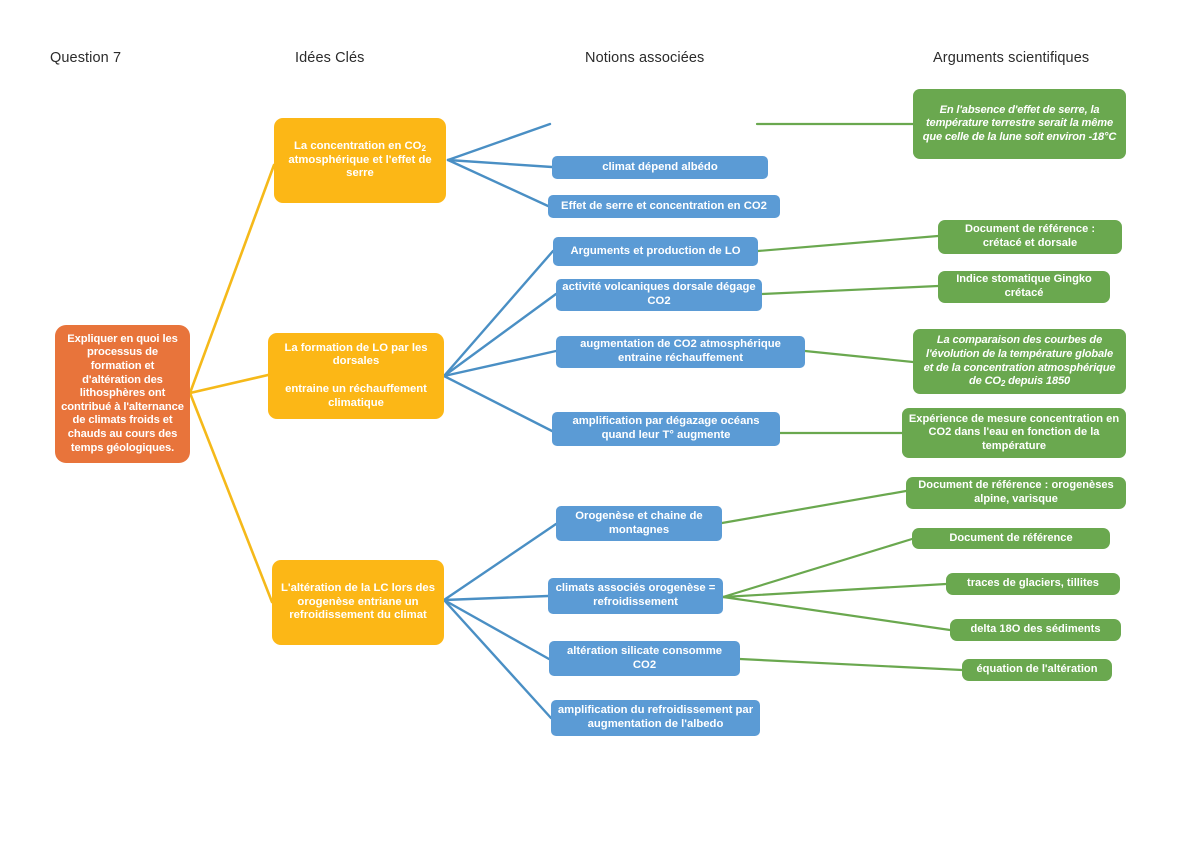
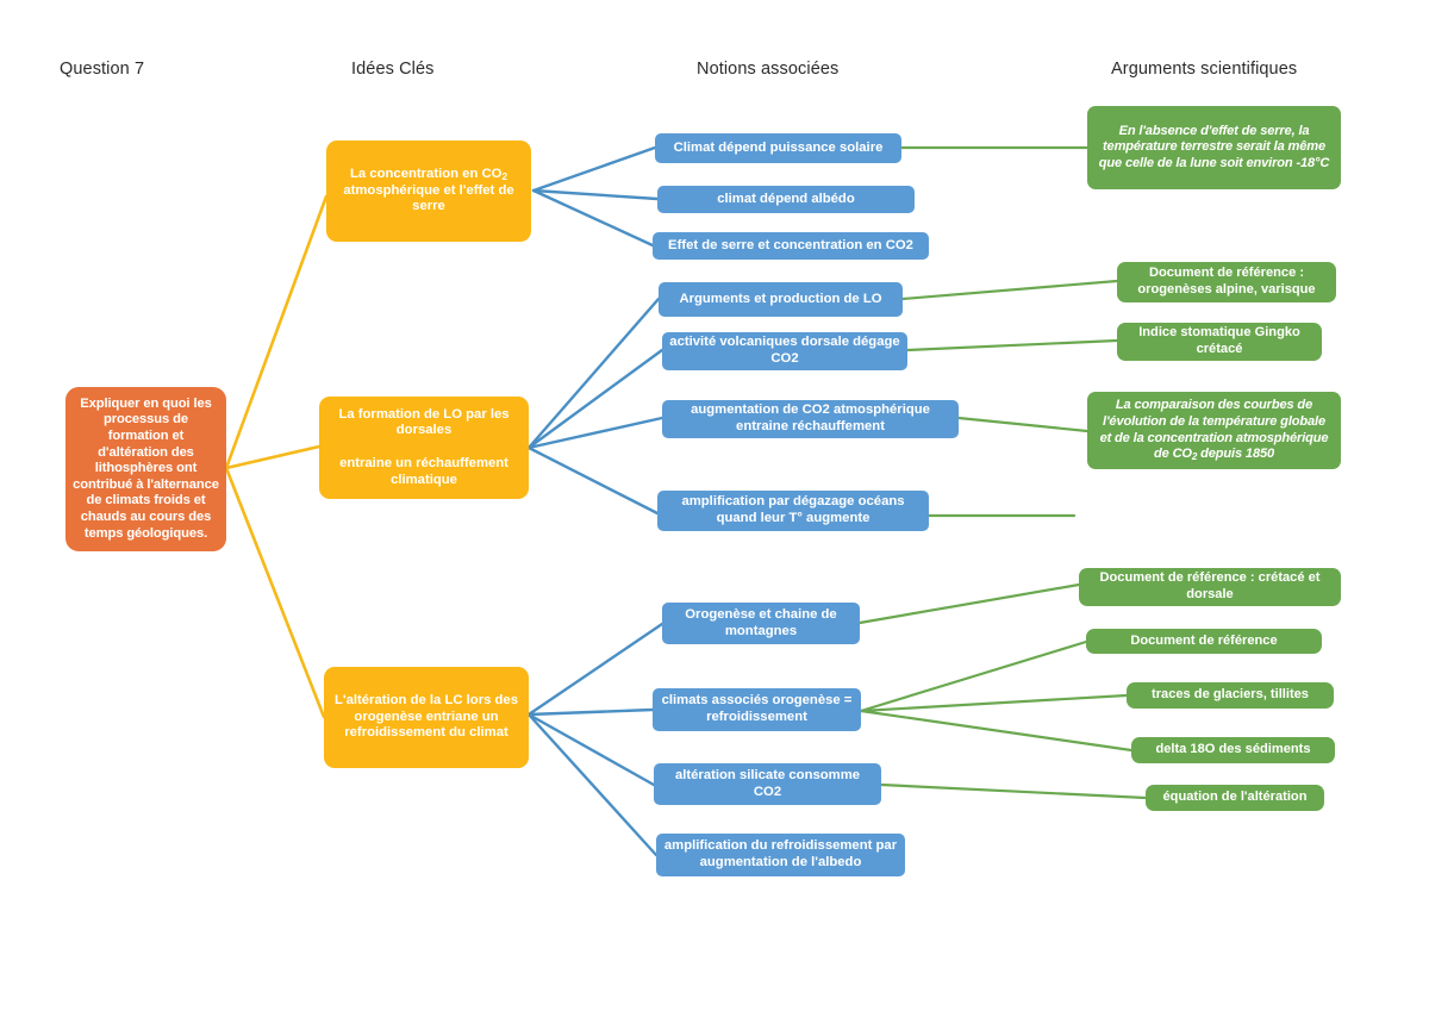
  Question 7
  Idées Clés
  Notions associées
  Arguments scientifiques
  Expliquer en quoi les processus de formation et d'altération des lithosphères ont contribué à l'alternance de climats froids et chauds au cours des temps géologiques.
  La concentration en CO2
  atmosphérique et l'effet de
  serre
  La formation de LO par les
  dorsales
  entraine un réchauffement
  climatique
  L'altération de la LC lors des
  orogenèse entriane un
  refroidissement du climat
+ Climat dépend puissance solaire
  climat dépend albédo
  Effet de serre et concentration en CO2
  Arguments et production de LO
  activité volcaniques dorsale dégage CO2
  augmentation de CO2 atmosphérique entraine réchauffement
  amplification par dégazage océans quand leur T° augmente
  Orogenèse et chaine de montagnes
  climats associés orogenèse = refroidissement
  altération silicate consomme CO2
  amplification du refroidissement par augmentation de l'albedo
  En l'absence d'effet de serre, la température terrestre serait la même que celle de la lune soit environ -18°C
- Document de référence : crétacé et dorsale
+ Document de référence : orogenèses alpine, varisque
  Indice stomatique Gingko crétacé
  La comparaison des courbes de
  l'évolution de la température globale
  et de la concentration atmosphérique
  de CO2 depuis 1850
- Expérience de mesure concentration en CO2 dans l'eau en fonction de la température
- Document de référence : orogenèses alpine, varisque
+ Document de référence : crétacé et dorsale
  Document de référence
  traces de glaciers, tillites
  delta 18O des sédiments
  équation de l'altération
